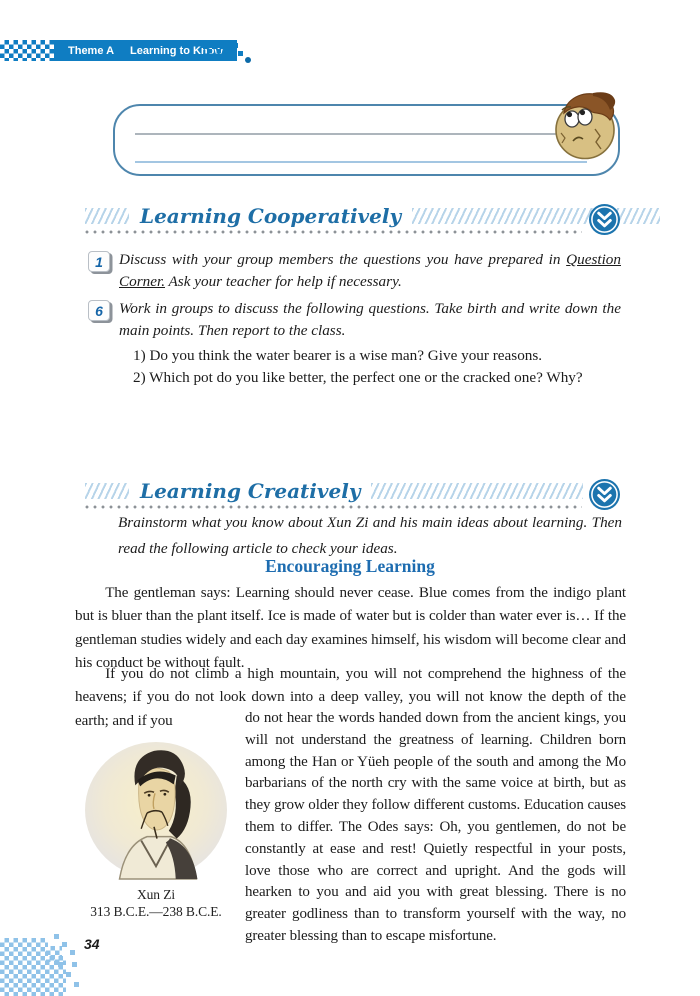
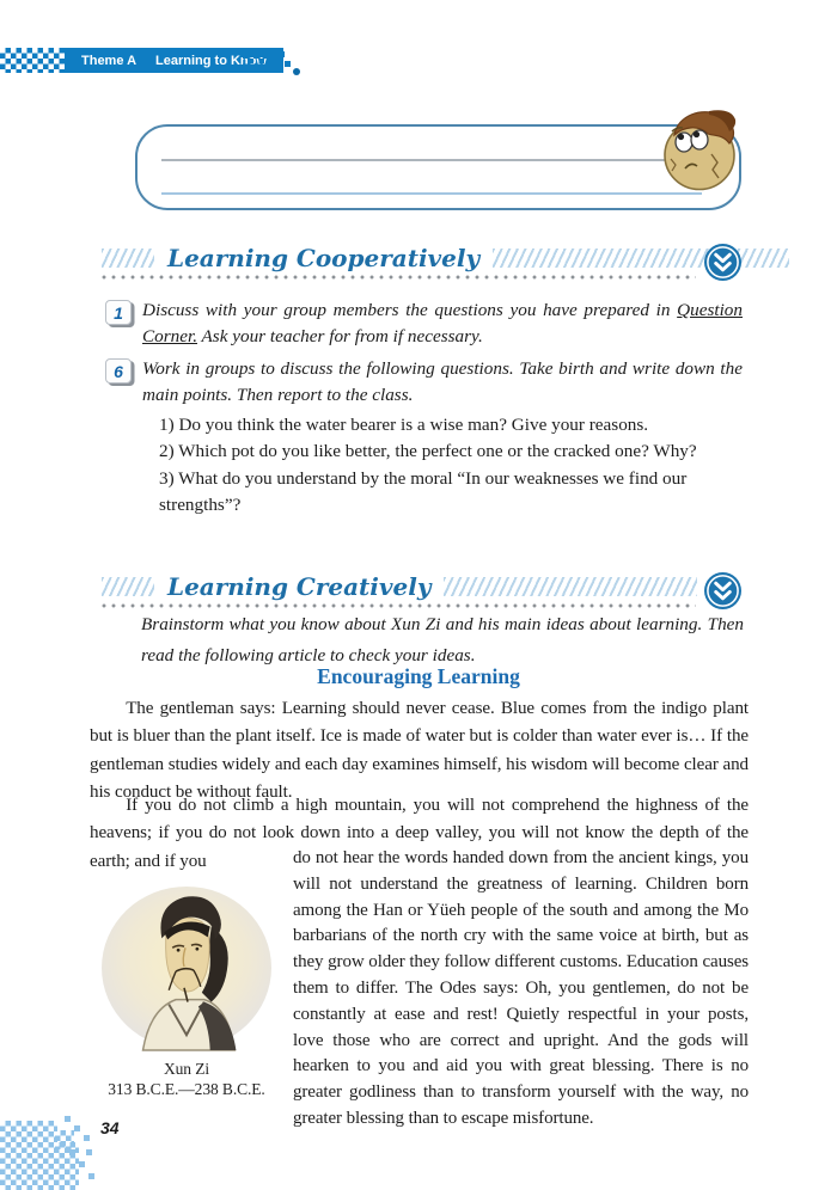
  Theme A
  Learning to K
  Learning Cooperatively
  1
- Discuss with your group members the questions you have prepared in Question Corner. Ask your teacher for help if necessary.
+ Discuss with your group members the questions you have prepared in Question Corner. Ask your teacher for from if necessary.
  6
  Work in groups to discuss the following questions. Take birth and write down the main points. Then report to the class.
  1) Do you think the water bearer is a wise man? Give your reasons.
  2) Which pot do you like better, the perfect one or the cracked one? Why?
+ 3) What do you understand by the moral “In our weaknesses we find our strengths”?
  Learning Creatively
  Brainstorm what you know about Xun Zi and his main ideas about learning. Then read the following article to check your ideas.
  Encouraging Learning
  The gentleman says: Learning should never cease. Blue comes from the indigo plant but is bluer than the plant itself. Ice is made of water but is colder than water ever is… If the gentleman studies widely and each day examines himself, his wisdom will become clear and his conduct be without fault.
  If you do not climb a high mountain, you will not comprehend the highness of the heavens; if you do not look down into a deep valley, you will not know the depth of the earth; and if you
  Xun Zi
  313 B.C.E.—238 B.C.E.
  do not hear the words handed down from the ancient kings, you will not understand the greatness of learning. Children born among the Han or Yüeh people of the south and among the Mo barbarians of the north cry with the same voice at birth, but as they grow older they follow different customs. Education causes them to differ. The Odes says: Oh, you gentlemen, do not be constantly at ease and rest! Quietly respectful in your posts, love those who are correct and upright. And the gods will hearken to you and aid you with great blessing. There is no greater godliness than to transform yourself with the way, no greater blessing than to escape misfortune.
  34
